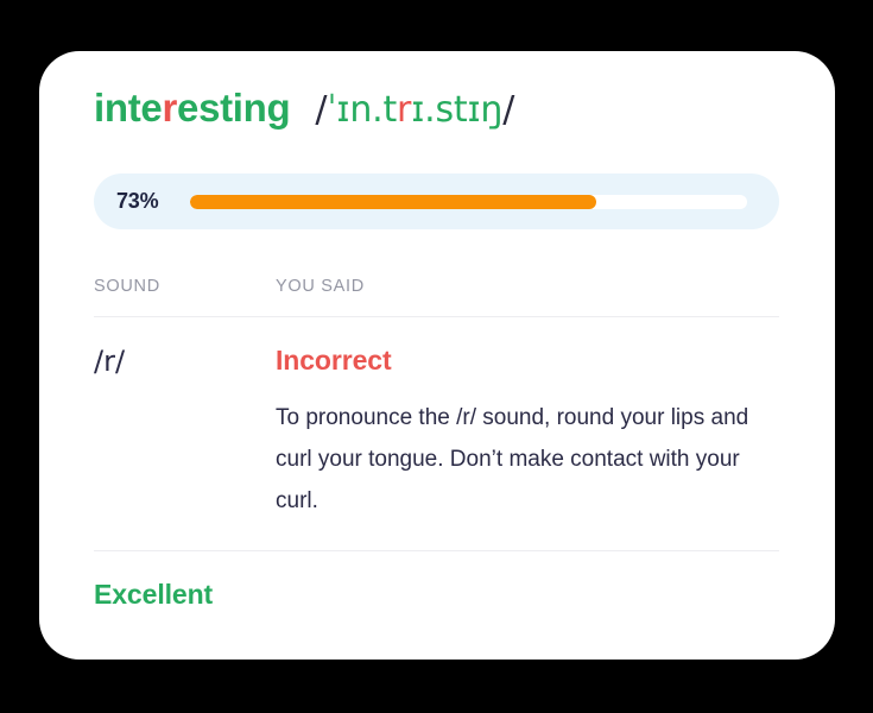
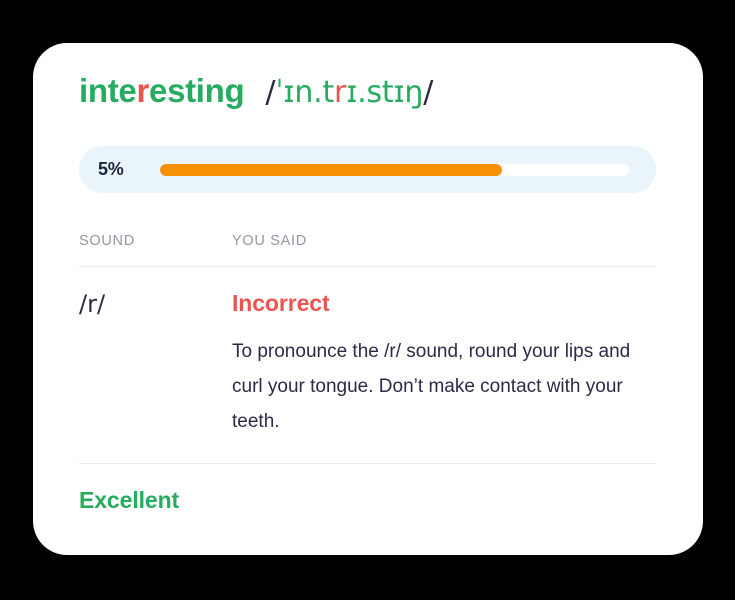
  interesting
  /ˈɪn.trɪ.stɪŋ/
- 73%
+ 5%
  SOUND
  YOU SAID
  /r/
  Incorrect
- To pronounce the /r/ sound, round your lips and curl your tongue. Don’t make contact with your curl.
+ To pronounce the /r/ sound, round your lips and curl your tongue. Don’t make contact with your teeth.
  Excellent
